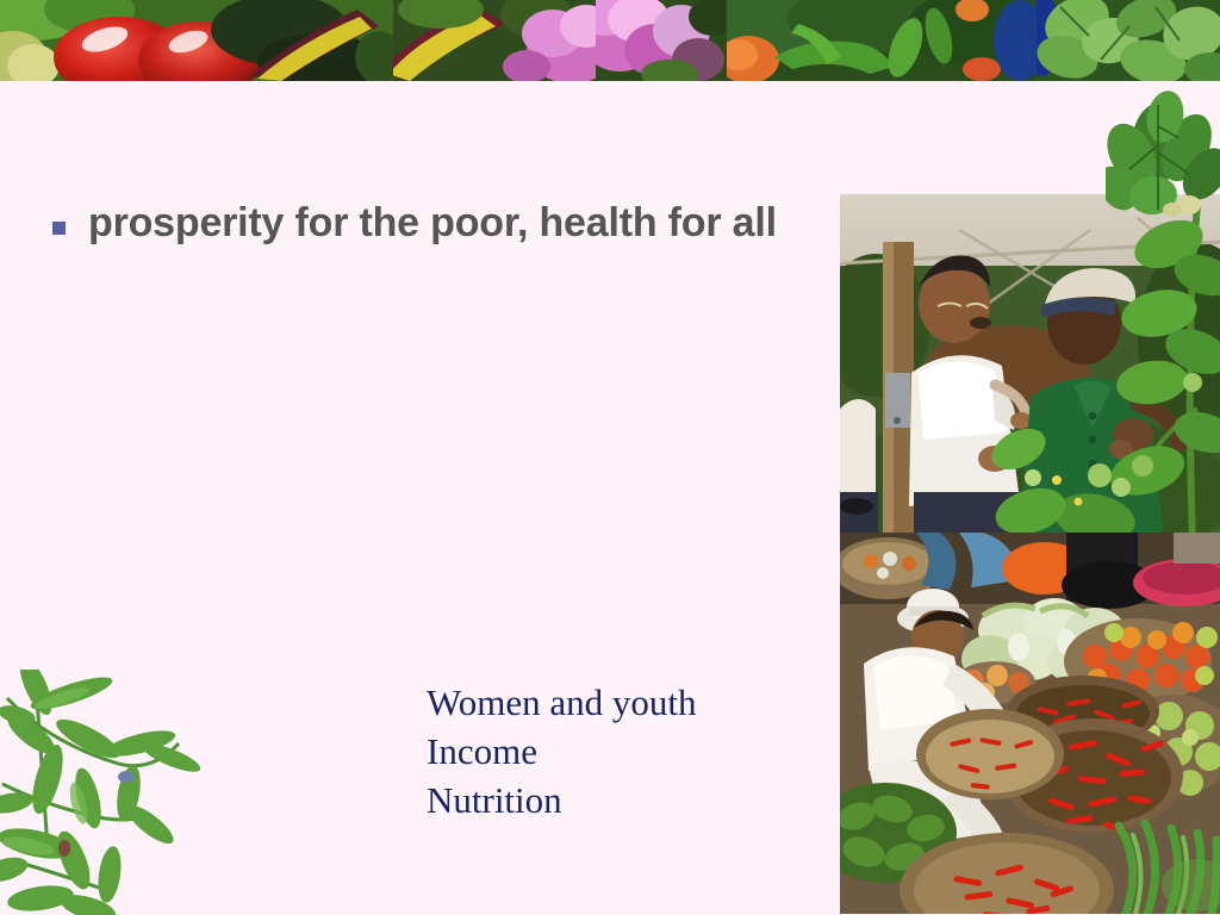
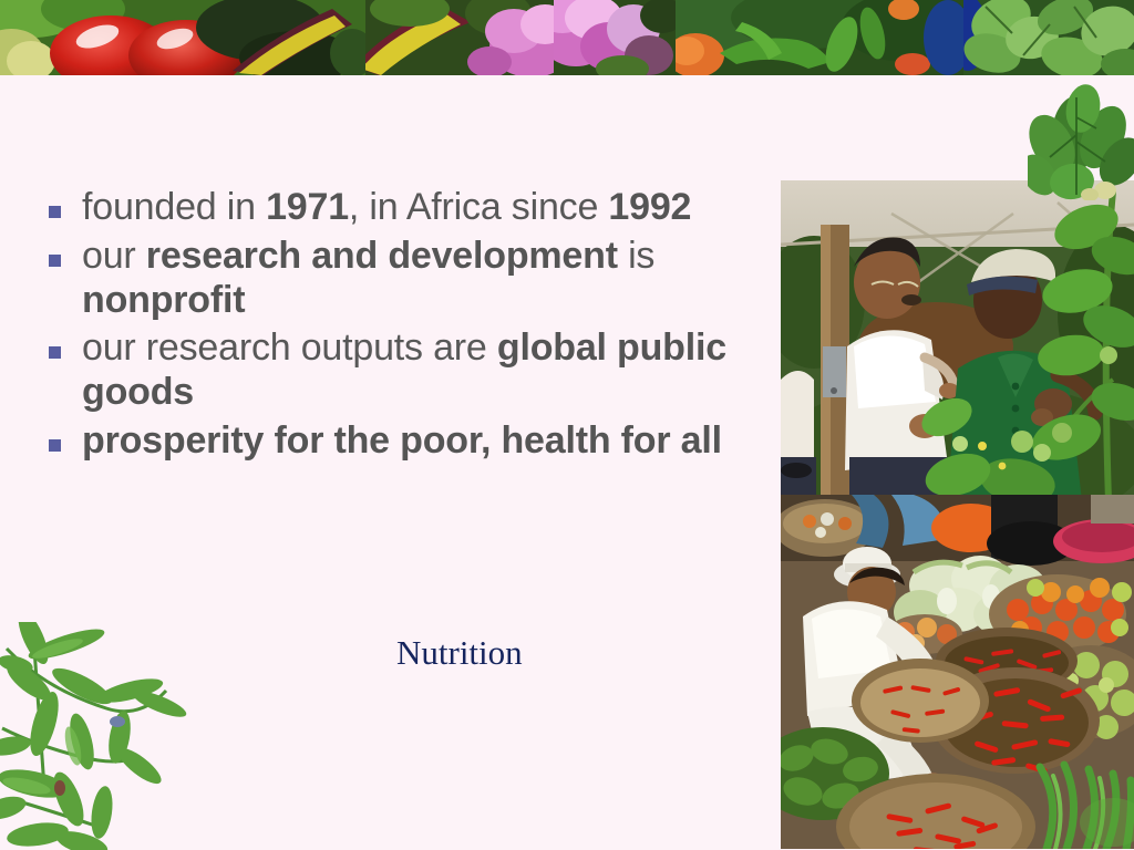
+ founded in 1971, in Africa since 1992
+ our research and development is nonprofit
+ our research outputs are global public goods
  prosperity for the poor, health for all
- Women and youth
- Income
  Nutrition
